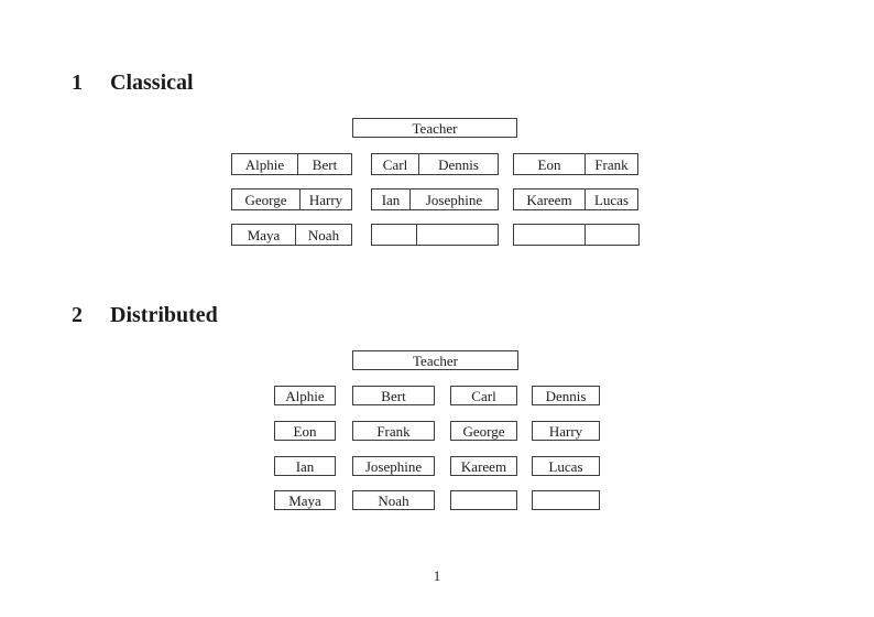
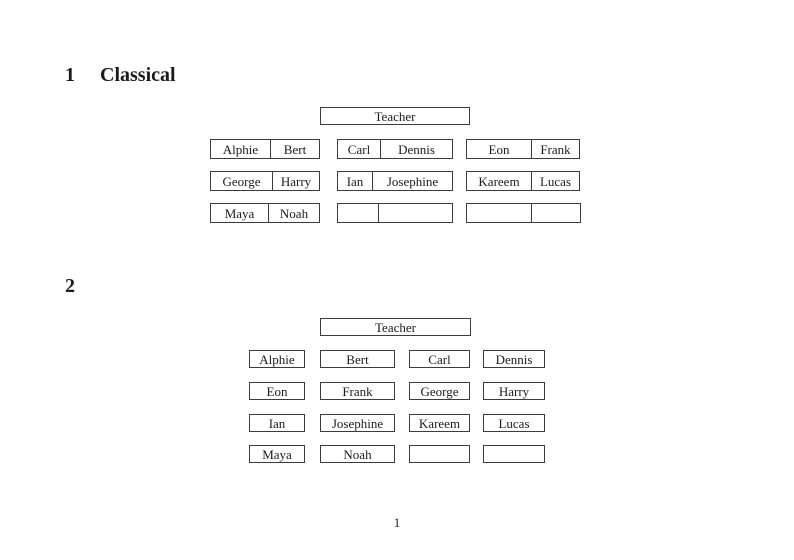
  1
  Classical
  Teacher
  Alphie
  Bert
  Carl
  Dennis
  Eon
  Frank
  George
  Harry
  Ian
  Josephine
  Kareem
  Lucas
  Maya
  Noah
  2
- Distributed
  Teacher
  Alphie
  Bert
  Carl
  Dennis
  Eon
  Frank
  George
  Harry
  Ian
  Josephine
  Kareem
  Lucas
  Maya
  Noah
  1
